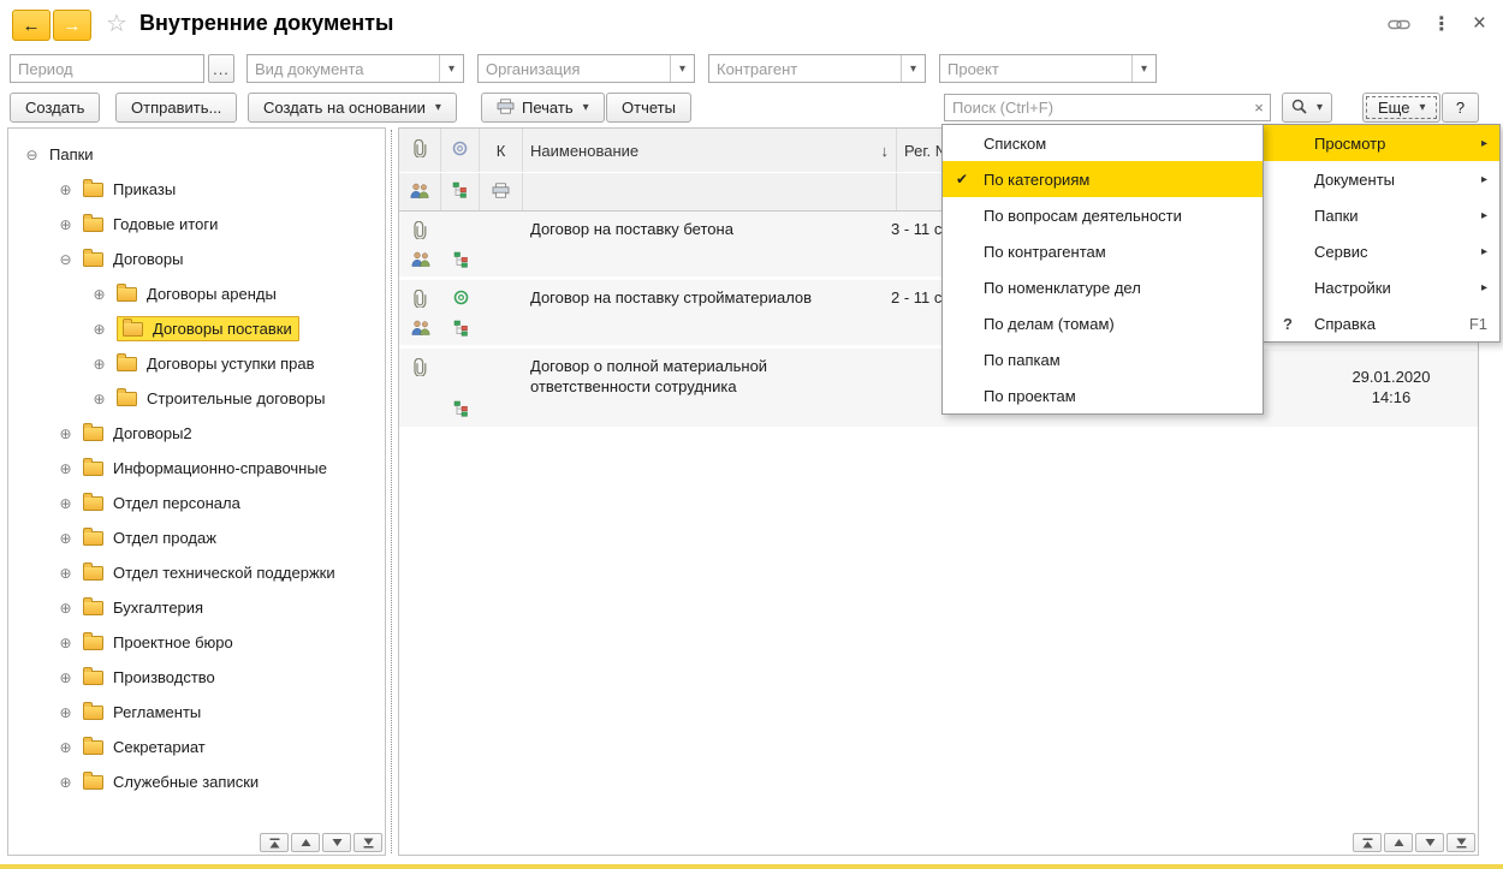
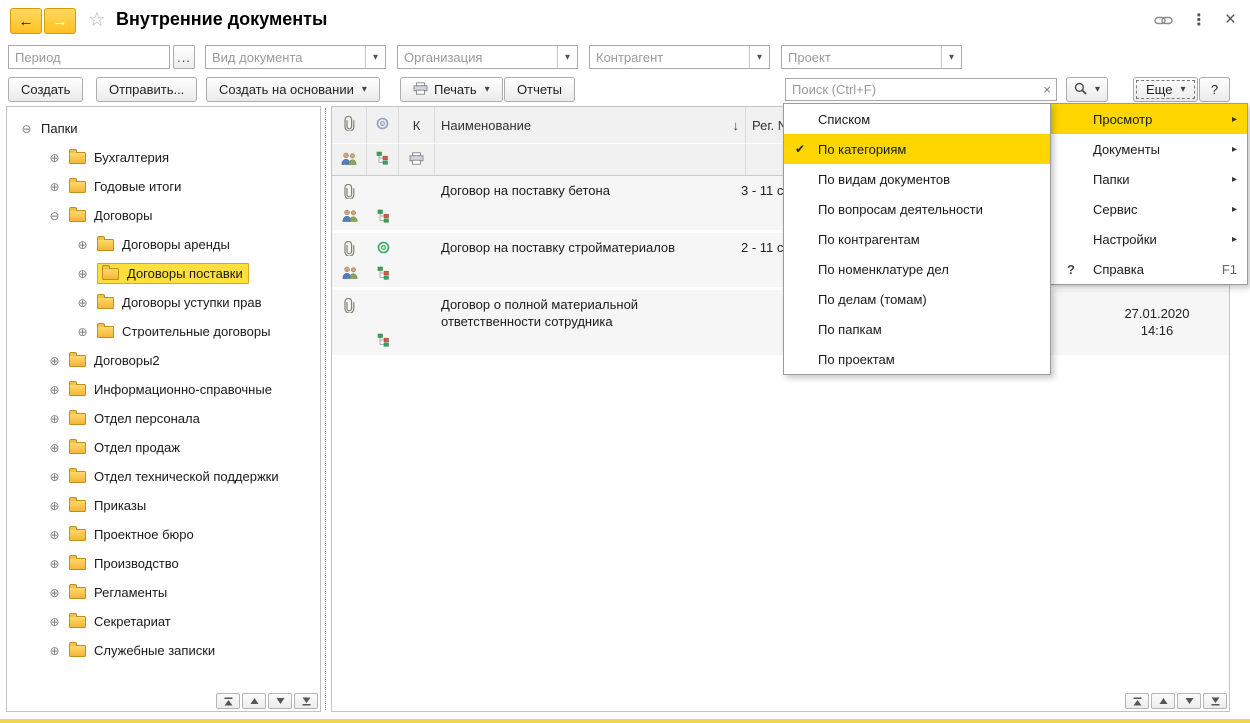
  ←
  →
  ☆
  Внутренние документы
  ⋮
  ×
  Период
  ...
  Вид документа
  ▾
  Организация
  ▾
  Контрагент
  ▾
  Проект
  ▾
  Создать
  Отправить...
  Создать на основании
  ▾
  Печать
  ▾
  Отчеты
  Поиск (Ctrl+F)
  ×
  ▾
  Еще
  ▾
  ?
  ⊖
  Папки
  ⊕
- Приказы
+ Бухгалтерия
  ⊕
  Годовые итоги
  ⊖
  Договоры
  ⊕
  Договоры аренды
  ⊕
  Договоры поставки
  ⊕
  Договоры уступки прав
  ⊕
  Строительные договоры
  ⊕
  Договоры2
  ⊕
  Информационно-справочные
  ⊕
  Отдел персонала
  ⊕
  Отдел продаж
  ⊕
  Отдел технической поддержки
  ⊕
- Бухгалтерия
+ Приказы
  ⊕
  Проектное бюро
  ⊕
  Производство
  ⊕
  Регламенты
  ⊕
  Секретариат
  ⊕
  Служебные записки
  К
  Наименование
  ↓
  Рег.
  Договор на поставку бетона
  3 - 11 с
  Договор на поставку стройматериалов
  2 - 11 с
  Договор о полной материальной ответственности сотрудника
- 29.01.2020
+ 27.01.2020
  14:16
  Просмотр
  ▸
  Документы
  ▸
  Папки
  ▸
  Сервис
  ▸
  Настройки
  ▸
  ?
  Справка
  F1
  Списком
  ✔
  По категориям
+ По видам документов
  По вопросам деятельности
  По контрагентам
  По номенклатуре дел
  По делам (томам)
  По папкам
  По проектам
